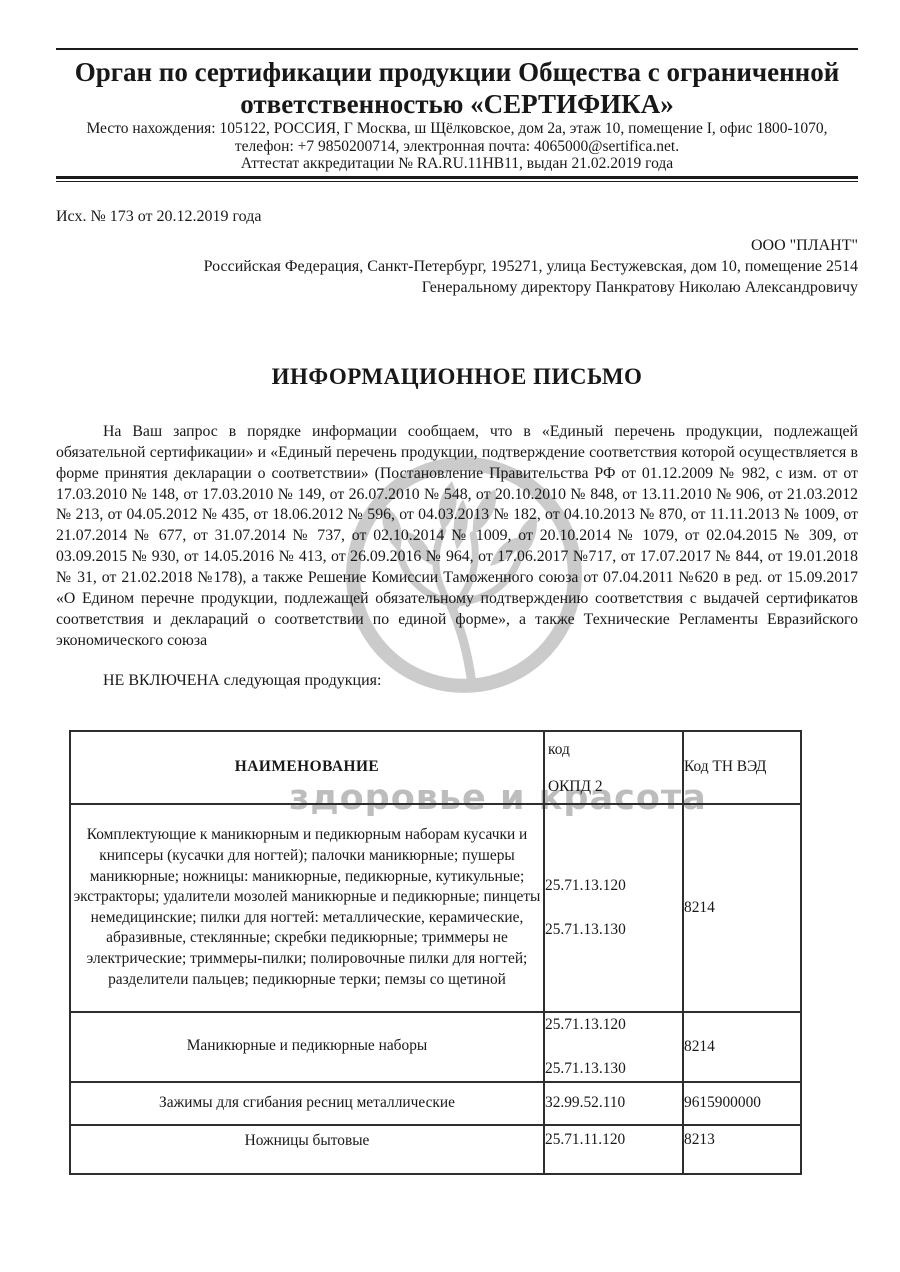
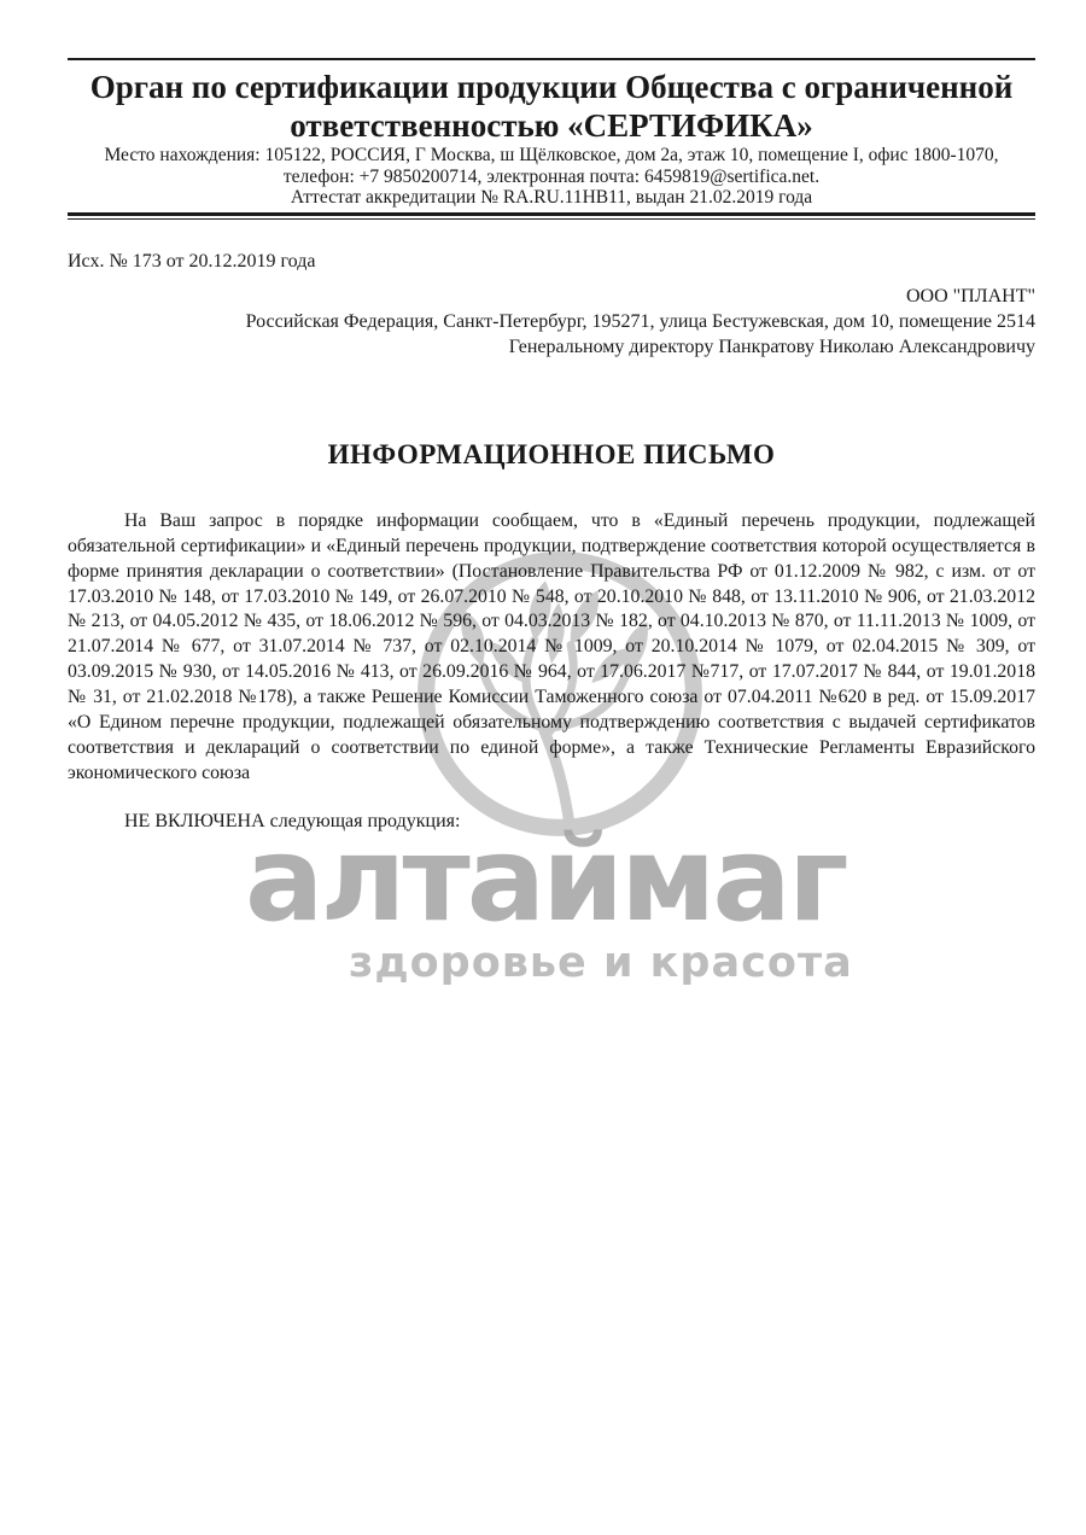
+ алтаймаг
  здоровье и красота
  Орган по сертификации продукции Общества с ограниченной
  ответственностью «СЕРТИФИКА»
  Место нахождения: 105122, РОССИЯ, Г Москва, ш Щёлковское, дом 2а, этаж 10, помещение I, офис 1800-1070,
- телефон: +7 9850200714, электронная почта: 4065000@sertifica.net.
+ телефон: +7 9850200714, электронная почта: 6459819@sertifica.net.
  Аттестат аккредитации № RA.RU.11НВ11, выдан 21.02.2019 года
  Исх. № 173 от 20.12.2019 года
  ООО "ПЛАНТ"
  Российская Федерация, Санкт-Петербург, 195271, улица Бестужевская, дом 10, помещение 2514
  Генеральному директору Панкратову Николаю Александровичу
  ИНФОРМАЦИОННОЕ ПИСЬМО
  На Ваш запрос в порядке информации сообщаем, что в «Единый перечень продукции, подлежащей обязательной сертификации» и «Единый перечень продукции, подтверждение соответствия которой осуществляется в форме принятия декларации о соответствии» (Постановление Правительства РФ от 01.12.2009 № 982, с изм. от от 17.03.2010 № 148, от 17.03.2010 № 149, от 26.07.2010 № 548, от 20.10.2010 № 848, от 13.11.2010 № 906, от 21.03.2012 № 213, от 04.05.2012 № 435, от 18.06.2012 № 596, от 04.03.2013 № 182, от 04.10.2013 № 870, от 11.11.2013 № 1009, от 21.07.2014 № 677, от 31.07.2014 № 737, от 02.10.2014 № 1009, от 20.10.2014 № 1079, от 02.04.2015 № 309, от 03.09.2015 № 930, от 14.05.2016 № 413, от 26.09.2016 № 964, от 17.06.2017 №717, от 17.07.2017 № 844, от 19.01.2018 № 31, от 21.02.2018 №178), а также Решение Комиссии Таможенного союза от 07.04.2011 №620 в ред. от 15.09.2017 «О Едином перечне продукции, подлежащей обязательному подтверждению соответствия с выдачей сертификатов соответствия и деклараций о соответствии по единой форме», а также Технические Регламенты Евразийского экономического союза
  НЕ ВКЛЮЧЕНА следующая продукция:
- НАИМЕНОВАНИЕ	код ОКПД 2	Код ТН ВЭД
- Комплектующие к маникюрным и педикюрным наборам кусачки и книпсеры (кусачки для ногтей); палочки маникюрные; пушеры маникюрные; ножницы: маникюрные, педикюрные, кутикульные; экстракторы; удалители мозолей маникюрные и педикюрные; пинцеты немедицинские; пилки для ногтей: металлические, керамические, абразивные, стеклянные; скребки педикюрные; триммеры не электрические; триммеры-пилки; полировочные пилки для ногтей; разделители пальцев; педикюрные терки; пемзы со щетиной	25.71.13.120 25.71.13.130	8214
- Маникюрные и педикюрные наборы	25.71.13.120 25.71.13.130	8214
- Зажимы для сгибания ресниц металлические	32.99.52.110	9615900000
- Ножницы бытовые	25.71.11.120	8213
